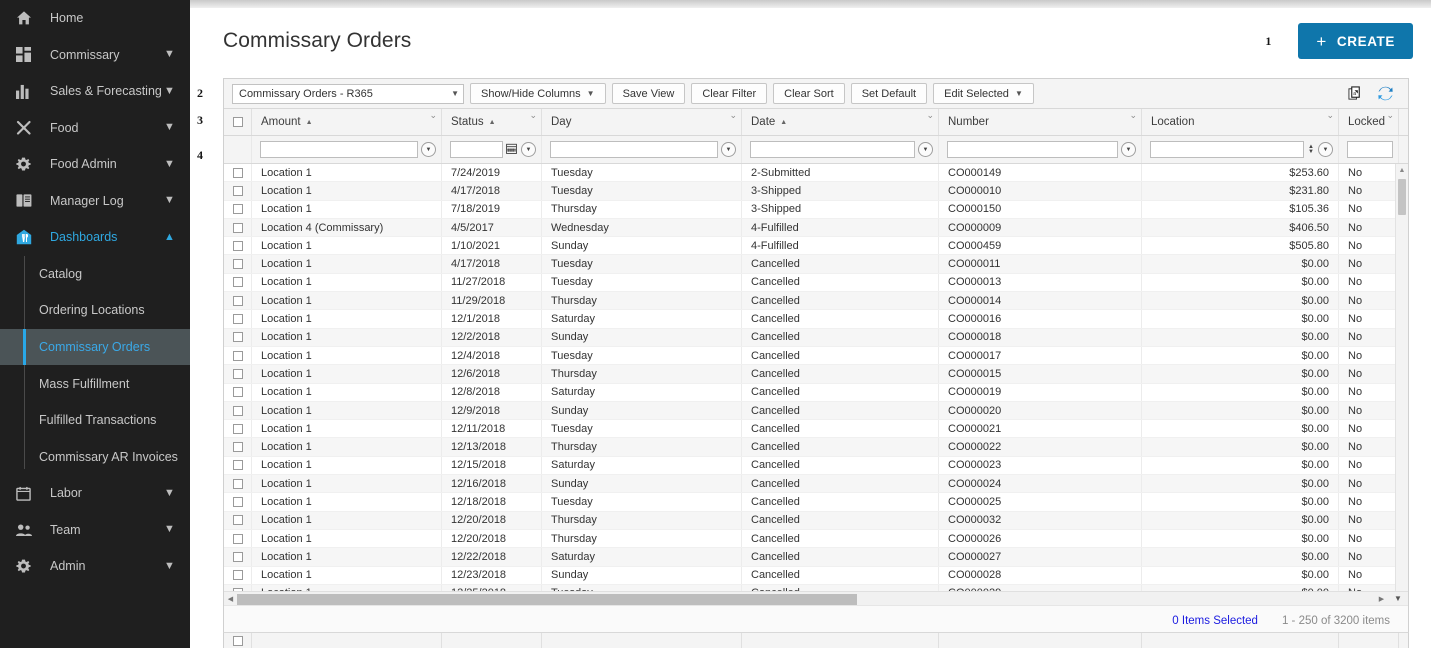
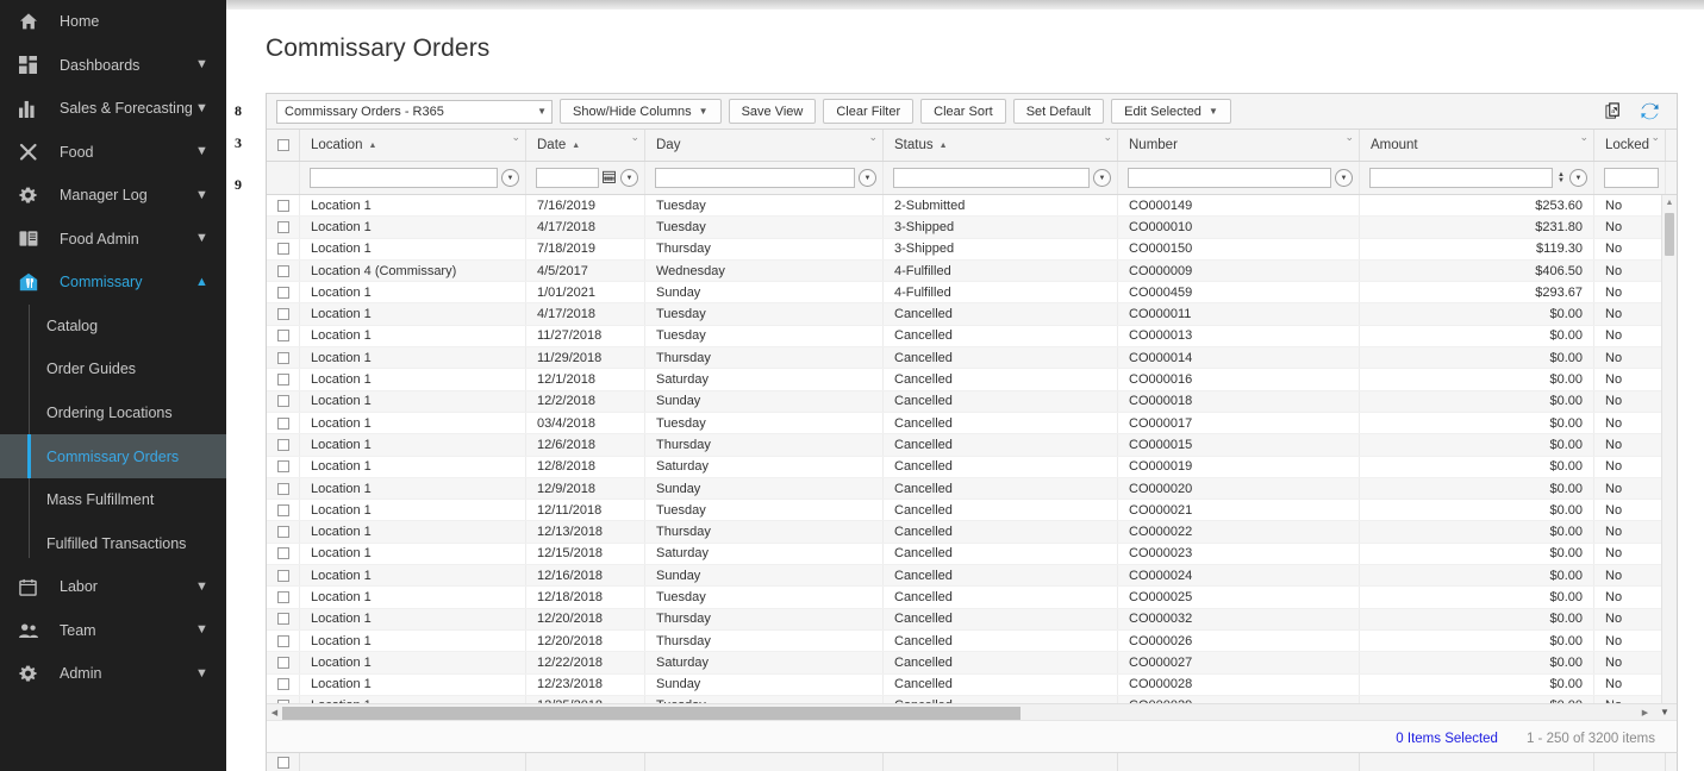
  Home
- Commissary
+ Dashboards
  ▼
  Sales & Forecasting
  ▼
  Food
  ▼
- Food Admin
+ Manager Log
  ▼
- Manager Log
+ Food Admin
  ▼
- Dashboards
+ Commissary
  ▲
  Catalog
+ Order Guides
  Ordering Locations
  Commissary Orders
  Mass Fulfillment
  Fulfilled Transactions
- Commissary AR Invoices
  Labor
  ▼
  Team
  ▼
  Admin
  ▼
  Commissary Orders
- 1
- +
- CREATE
- 2
+ 8
  3
- 4
+ 9
  Commissary Orders - R365
  ▼
  Show/Hide Columns
  ▼
  Save View
  Clear Filter
  Clear Sort
  Set Default
  Edit Selected
  ▼
- Amount
+ Location
  ⌄
- Status
+ Date
  ⌄
  Day
  ⌄
- Date
+ Status
  ⌄
  Number
  ⌄
- Location
+ Amount
  ⌄
  Locked
  ⌄
  Location 1
- 7/24/2019
+ 7/16/2019
  Tuesday
  2-Submitted
  CO000149
  $253.60
  No
  Location 1
  4/17/2018
  Tuesday
  3-Shipped
  CO000010
  $231.80
  No
  Location 1
  7/18/2019
  Thursday
  3-Shipped
  CO000150
- $105.36
+ $119.30
  No
  Location 4 (Commissary)
  4/5/2017
  Wednesday
  4-Fulfilled
  CO000009
  $406.50
  No
  Location 1
- 1/10/2021
+ 1/01/2021
  Sunday
  4-Fulfilled
  CO000459
- $505.80
+ $293.67
  No
  Location 1
  4/17/2018
  Tuesday
  Cancelled
  CO000011
  $0.00
  No
  Location 1
  11/27/2018
  Tuesday
  Cancelled
  CO000013
  $0.00
  No
  Location 1
  11/29/2018
  Thursday
  Cancelled
  CO000014
  $0.00
  No
  Location 1
  12/1/2018
  Saturday
  Cancelled
  CO000016
  $0.00
  No
  Location 1
  12/2/2018
  Sunday
  Cancelled
  CO000018
  $0.00
  No
  Location 1
- 12/4/2018
+ 03/4/2018
  Tuesday
  Cancelled
  CO000017
  $0.00
  No
  Location 1
  12/6/2018
  Thursday
  Cancelled
  CO000015
  $0.00
  No
  Location 1
  12/8/2018
  Saturday
  Cancelled
  CO000019
  $0.00
  No
  Location 1
  12/9/2018
  Sunday
  Cancelled
  CO000020
  $0.00
  No
  Location 1
  12/11/2018
  Tuesday
  Cancelled
  CO000021
  $0.00
  No
  Location 1
  12/13/2018
  Thursday
  Cancelled
  CO000022
  $0.00
  No
  Location 1
  12/15/2018
  Saturday
  Cancelled
  CO000023
  $0.00
  No
  Location 1
  12/16/2018
  Sunday
  Cancelled
  CO000024
  $0.00
  No
  Location 1
  12/18/2018
  Tuesday
  Cancelled
  CO000025
  $0.00
  No
  Location 1
  12/20/2018
  Thursday
  Cancelled
  CO000032
  $0.00
  No
  Location 1
  12/20/2018
  Thursday
  Cancelled
  CO000026
  $0.00
  No
  Location 1
  12/22/2018
  Saturday
  Cancelled
  CO000027
  $0.00
  No
  Location 1
  12/23/2018
  Sunday
  Cancelled
  CO000028
  $0.00
  No
  ▼
  0 Items Selected
  1 - 250 of 3200 items
